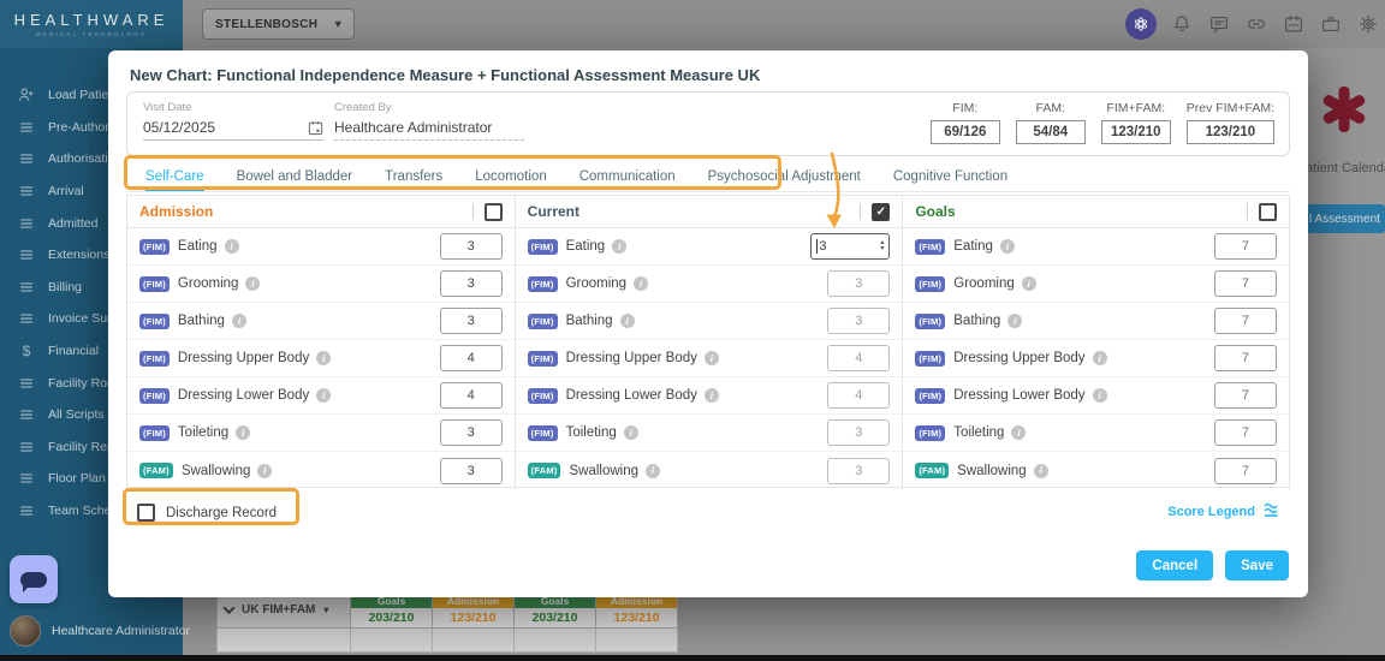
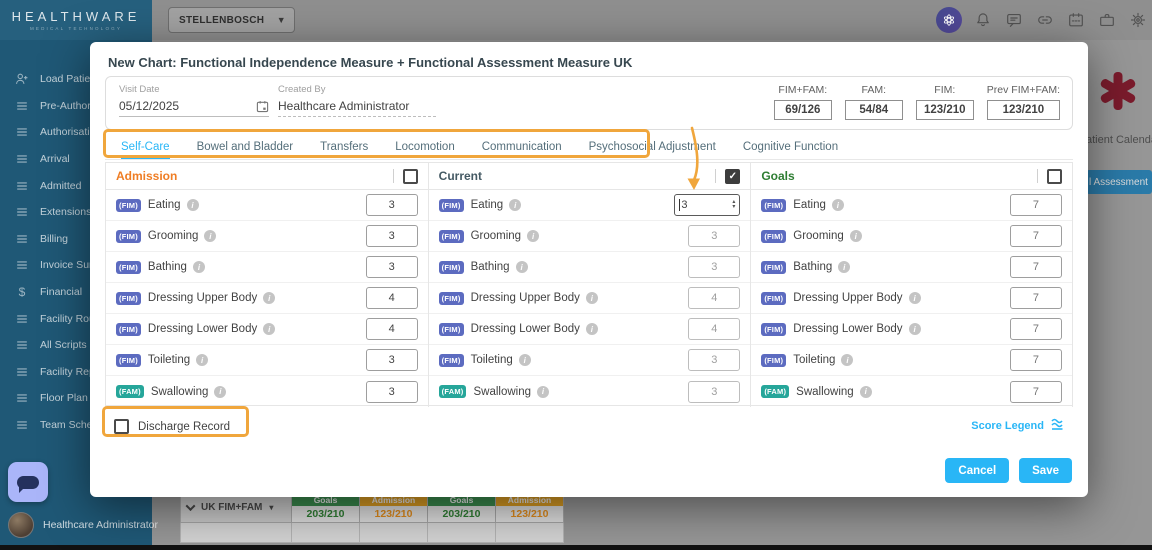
  HEALTHWARE
  STELLENBOSCH
  ▼
  Load Patie
  Authorisati
  Arrival
  Admitted
  Extensions
  Billing
  $
  Financial
  Facility Ro
  All Scripts
  Floor Plan
  Healthcare Administrator
  atient Calend
  l Assessment
  UK FIM+FAM
  ▾
  Goals
  203/210
  Admission
  123/210
  Goals
  203/210
  Admission
  123/210
  New Chart: Functional Independence Measure + Functional Assessment Measure UK
  Visit Date
  05/12/2025
  Created By
  Healthcare Administrator
- FIM:
+ FIM+FAM:
  69/126
  FAM:
  54/84
- FIM+FAM:
+ FIM:
  123/210
  Prev FIM+FAM:
  123/210
  Self-Care
  Bowel and Bladder
  Transfers
  Locomotion
  Communication
  Psychosocial Adjustent
  Cognitive Function
  Admission
  (FIM)
  Eating
  3
  (FIM)
  Grooming
  3
  (FIM)
  Bathing
  3
  (FIM)
  Dressing Upper Body
  4
  (FIM)
  Dressing Lower Body
  4
  (FIM)
  Toileting
  3
  (FAM)
  Swallowing
  3
  Current
  (FIM)
  Eating
  3
  (FIM)
  Grooming
  3
  (FIM)
  Bathing
  3
  (FIM)
  Dressing Upper Body
  4
  (FIM)
  Dressing Lower Body
  4
  (FIM)
  Toileting
  3
  (FAM)
  Swallowing
  3
  Goals
  (FIM)
  Eating
  7
  (FIM)
  Grooming
  7
  (FIM)
  Bathing
  7
  (FIM)
  Dressing Upper Body
  7
  (FIM)
  Dressing Lower Body
  7
  (FIM)
  Toileting
  7
  (FAM)
  Swallowing
  7
  Discharge Record
  Score Legend
  Cancel
  Save
